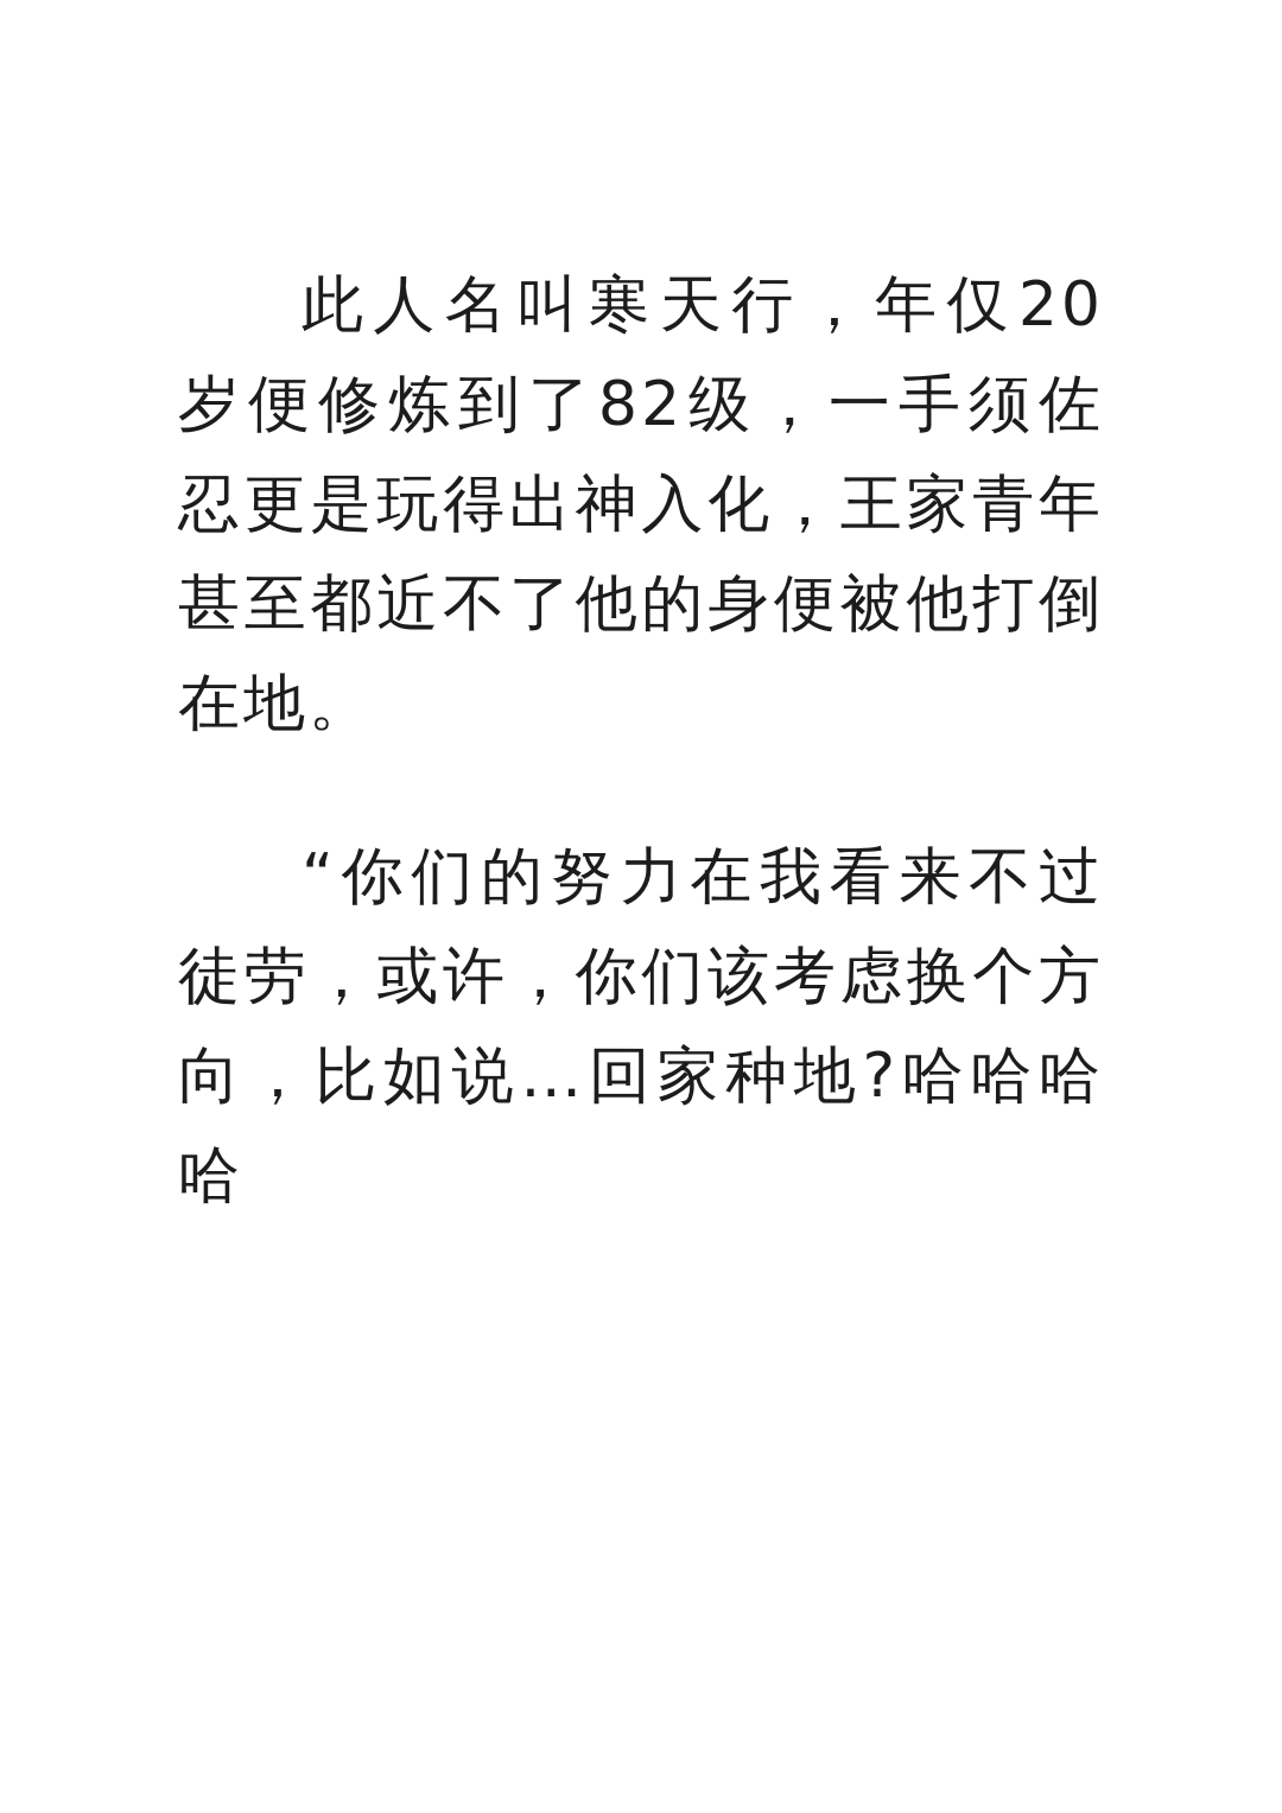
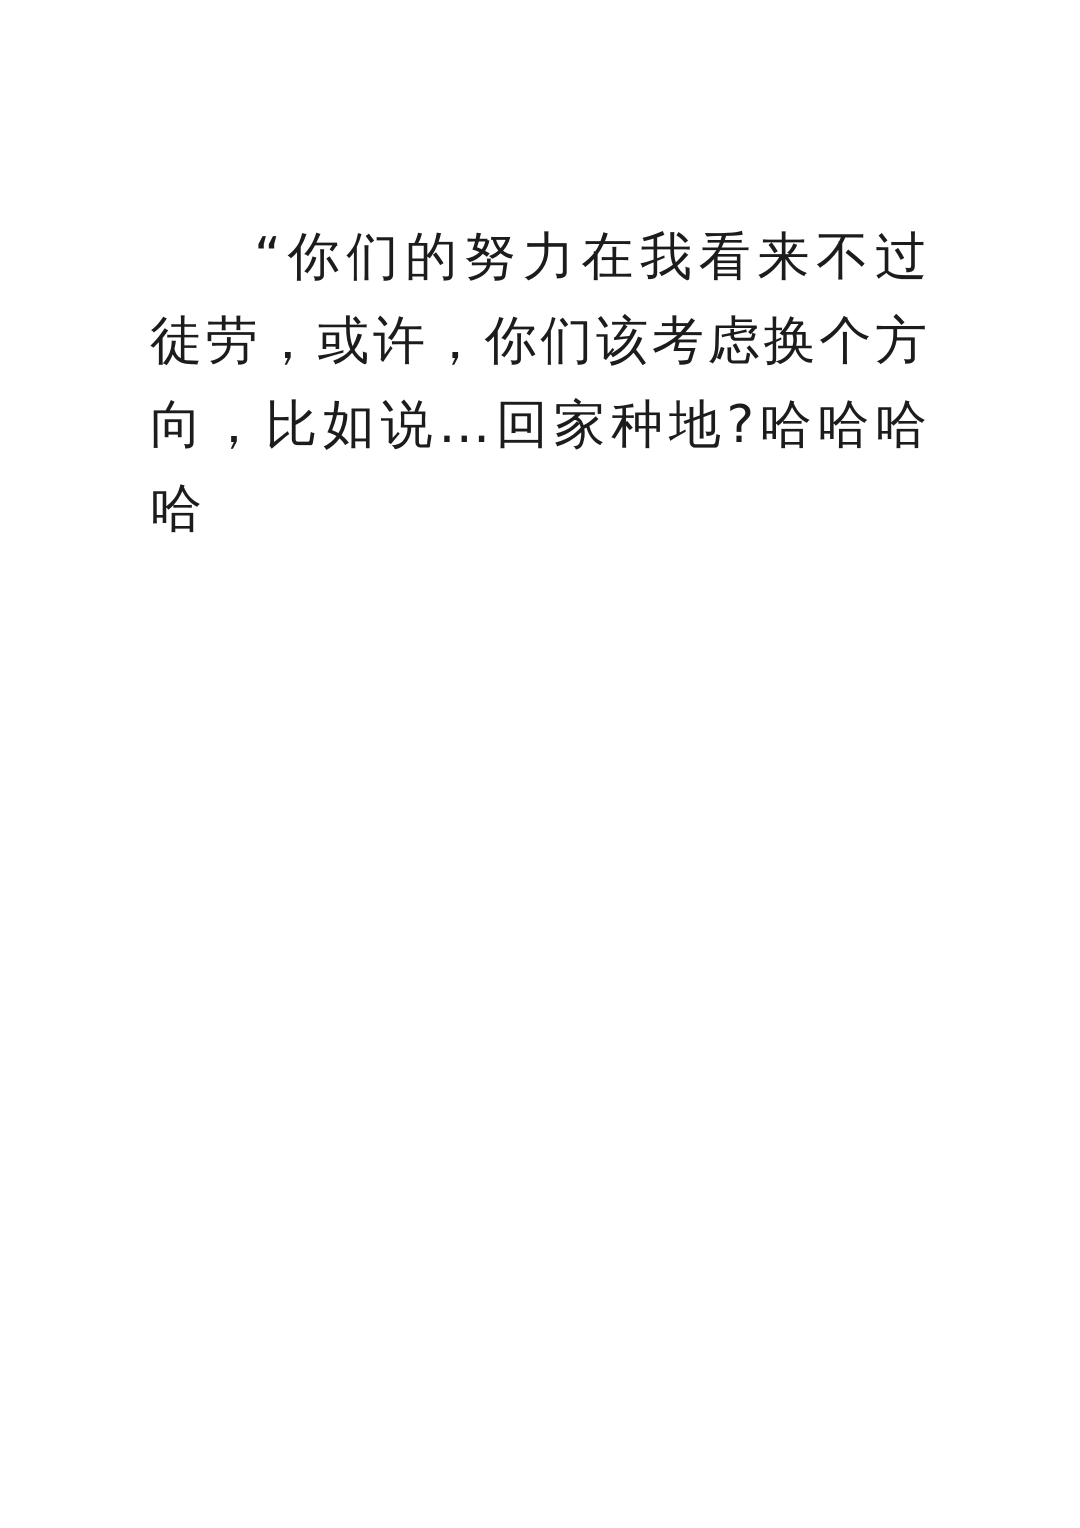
- 此人名叫寒天行，年仅20岁便修炼到了82级，一手须佐忍更是玩得出神入化，王家青年甚至都近不了他的身便被他打倒在地。
  “你们的努力在我看来不过徒劳，或许，你们该考虑换个方向，比如说…回家种地?哈哈哈哈
